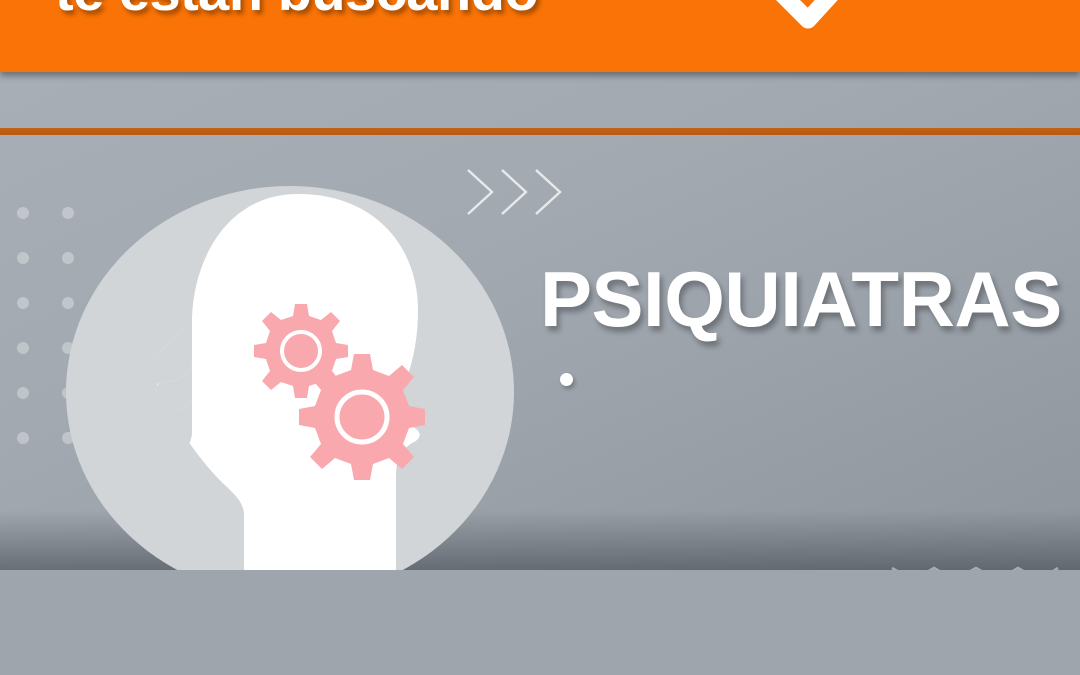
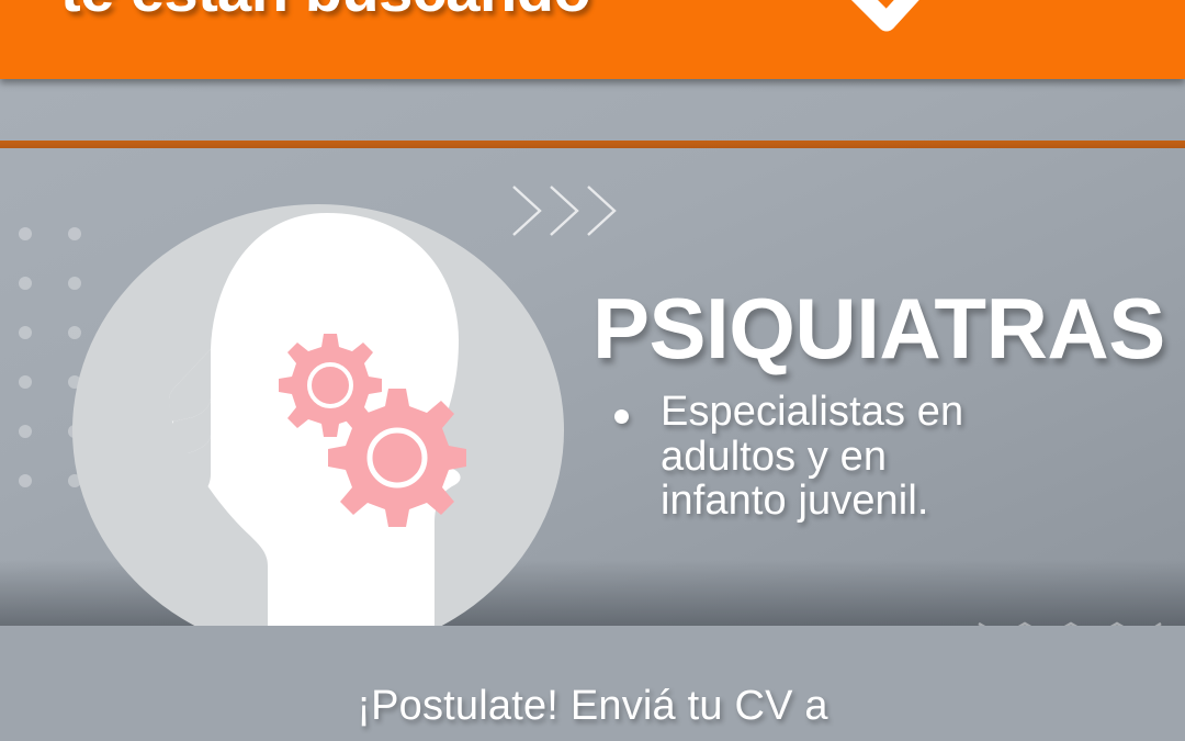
  PSIQUIATRAS
+ Especialistas en
+ adultos y en
+ infanto juvenil.
+ ¡Postulate! Enviá tu CV a
